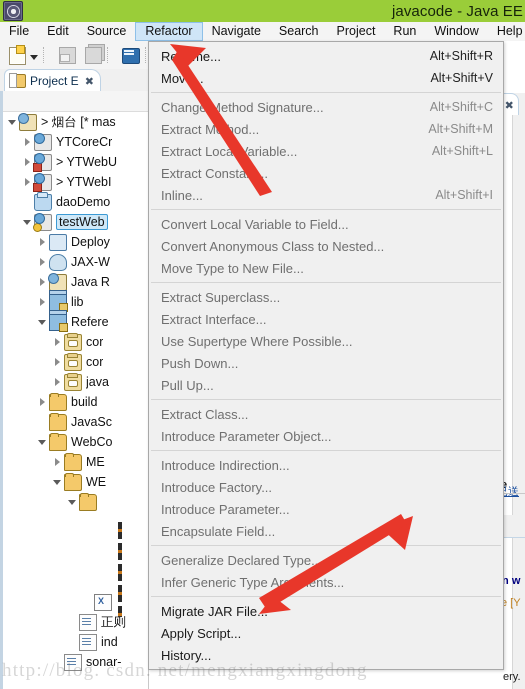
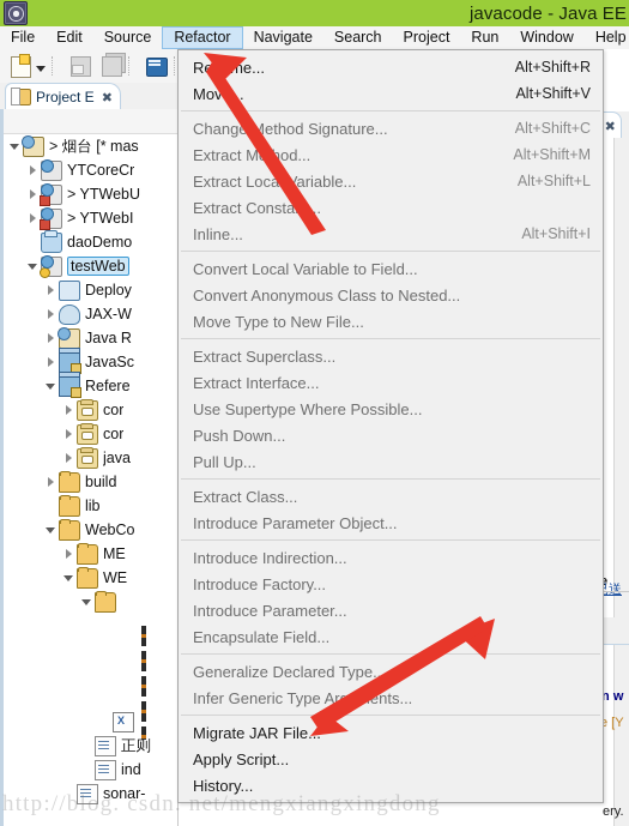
  javacode - Java EE
  File
  Edit
  Source
  Refactor
  Navigate
  Search
  Project
  Run
  Window
  Help
  ✖
  e
  e [Y
  ery.
  Project E
  ✖
  > 烟台 [* mas
  YTCoreCr
  > YTWebU
  > YTWebI
  daoDemo
  testWeb
  Deploy
  JAX-W
  Java R
- lib
+ JavaSc
  Refere
  cor
  cor
  java
  build
- JavaSc
+ lib
  WebCo
  ME
  WE
  正则
  ind
  sonar-
  Alt+Shift+R
  Mov..
  Alt+Shift+V
  Changethod Signature...
  Alt+Shift+C
  Extract Mhod...
  Alt+Shift+M
  Extract Locaariable...
  Alt+Shift+L
  Extract Consta..
  Inline...
  Alt+Shift+I
  Convert Local Variable to Field...
  Convert Anonymous Class to Nested...
  Move Type to New File...
  Extract Superclass...
  Extract Interface...
  Use Supertype Where Possible...
  Push Down...
  Pull Up...
  Extract Class...
  Introduce Parameter Object...
  Introduce Indirection...
  Introduce Factory...
  Introduce Parameter...
  Encapsulate Field...
  Generalize Declared Type...
  Infer Generic Type Arnts...
  Migrate JAR File.
  Apply Script...
  History...
  http://blog. csdn. net/mengxiangxingdong
